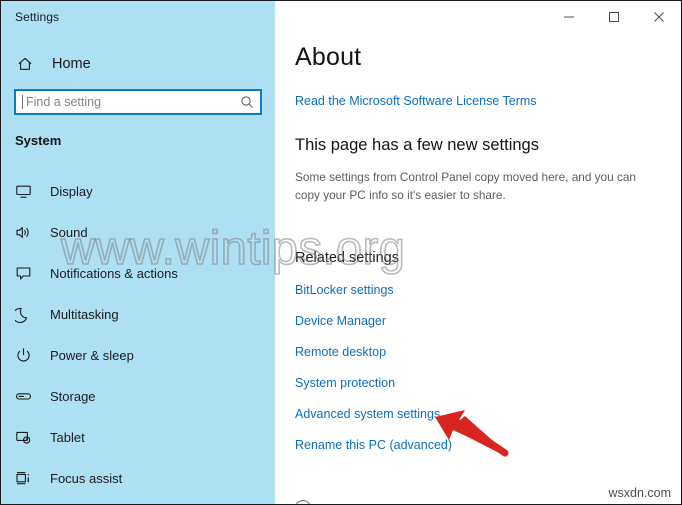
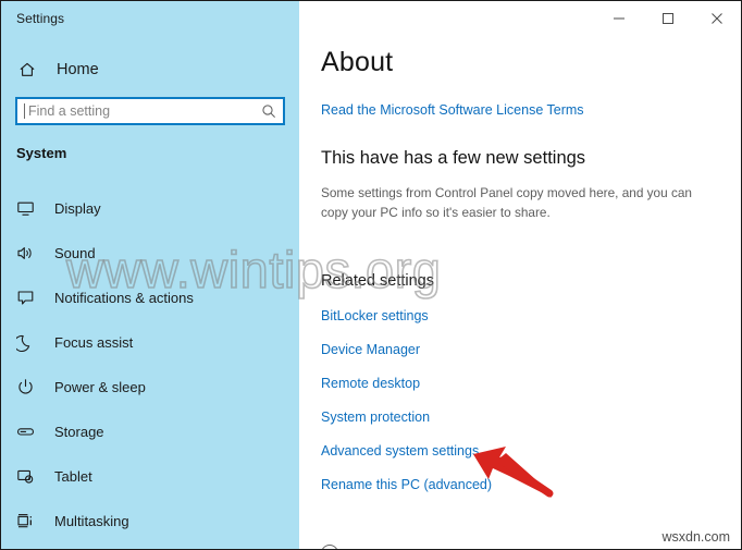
  Settings
  Home
  Find a setting
  System
  Display
  Sound
  Notifications & actions
- Multitasking
+ Focus assist
  Power & sleep
  Storage
  Tablet
- Focus assist
+ Multitasking
  About
  Read the Microsoft Software License Terms
- This page has a few new settings
+ This have has a few new settings
  Some settings from Control Panel copy moved here, and you can copy your PC info so it's easier to share.
  Related settings
  BitLocker settings
  Device Manager
  Remote desktop
  System protection
  Advanced system settings
  Rename this PC (advanced)
  www.wintips.org
  wsxdn.com
